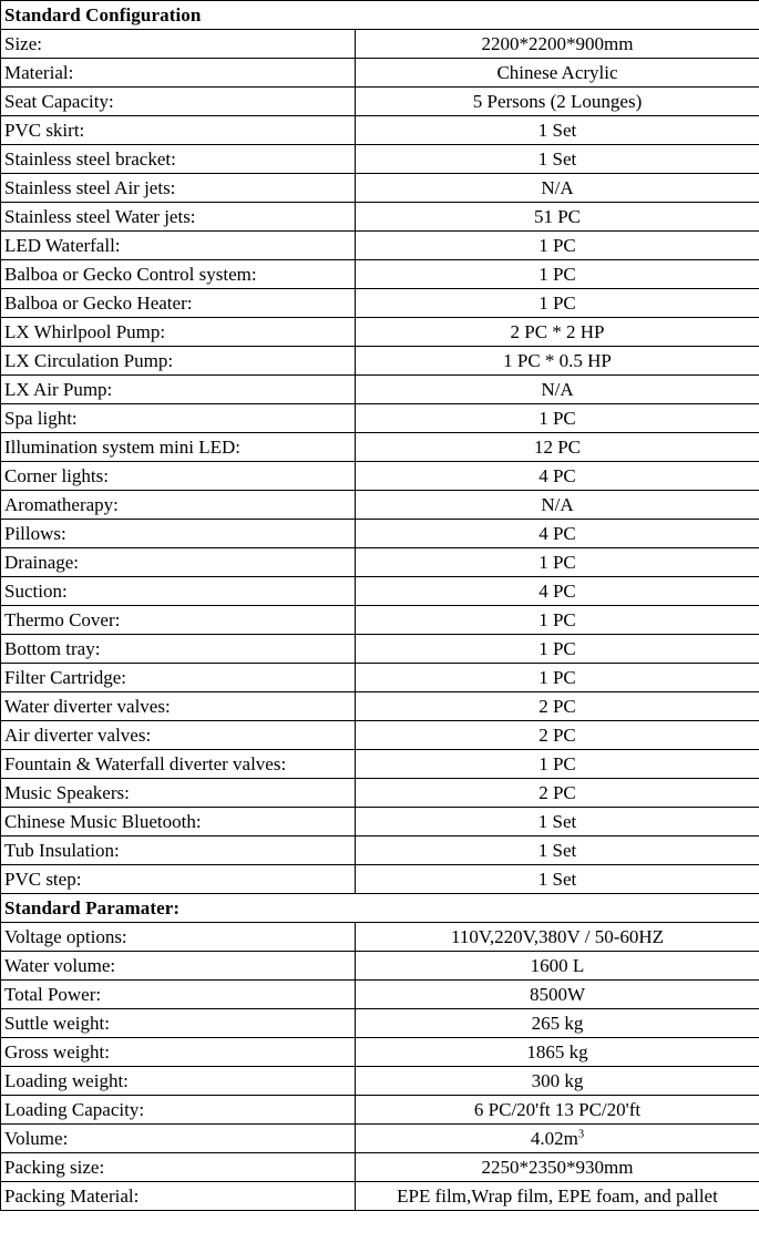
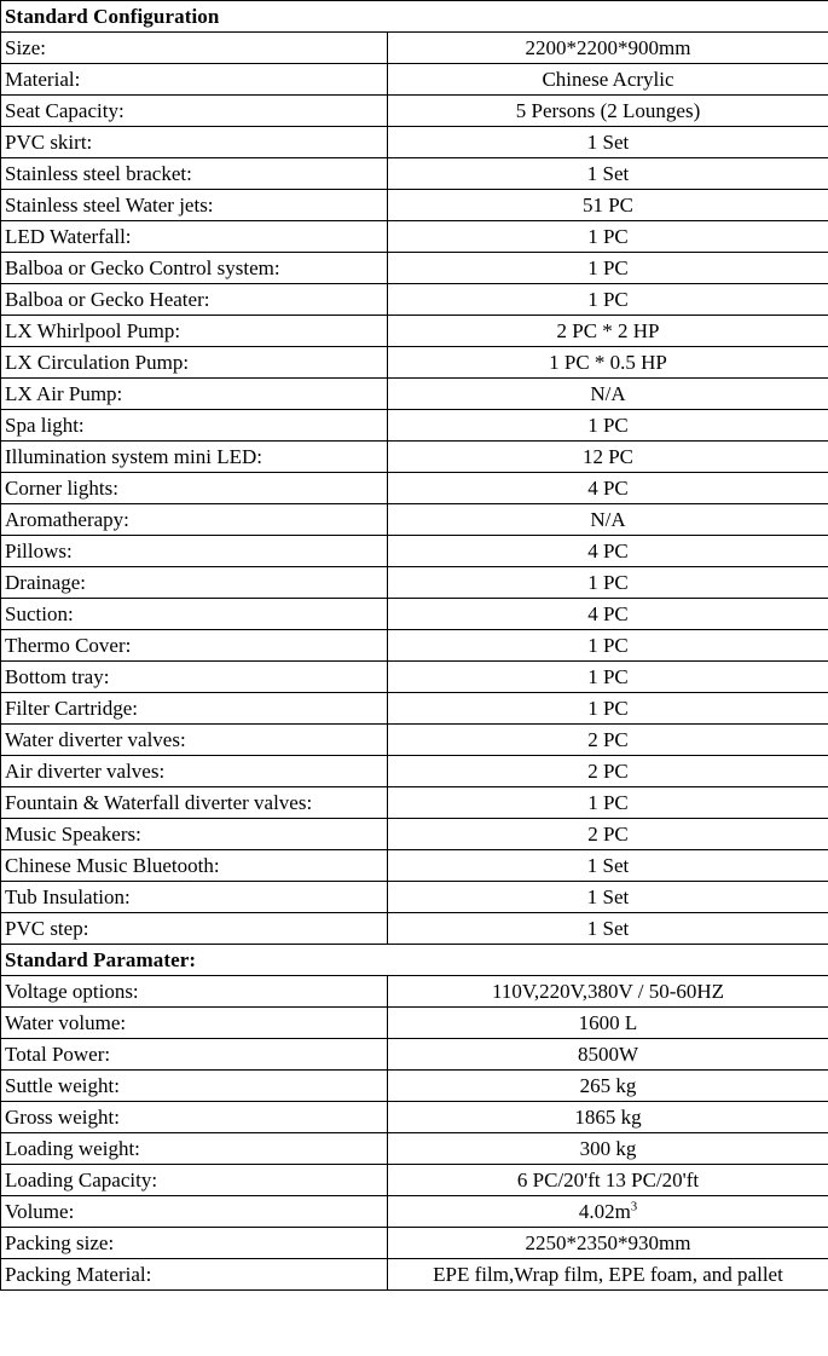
  Standard Configuration
  Size:	2200*2200*900mm
  Material:	Chinese Acrylic
  Seat Capacity:	5 Persons (2 Lounges)
  PVC skirt:	1 Set
  Stainless steel bracket:	1 Set
- Stainless steel Air jets:	N/A
  Stainless steel Water jets:	51 PC
  LED Waterfall:	1 PC
  Balboa or Gecko Control system:	1 PC
  Balboa or Gecko Heater:	1 PC
  LX Whirlpool Pump:	2 PC * 2 HP
  LX Circulation Pump:	1 PC * 0.5 HP
  LX Air Pump:	N/A
  Spa light:	1 PC
  Illumination system mini LED:	12 PC
  Corner lights:	4 PC
  Aromatherapy:	N/A
  Pillows:	4 PC
  Drainage:	1 PC
  Suction:	4 PC
  Thermo Cover:	1 PC
  Bottom tray:	1 PC
  Filter Cartridge:	1 PC
  Water diverter valves:	2 PC
  Air diverter valves:	2 PC
  Fountain & Waterfall diverter valves:	1 PC
  Music Speakers:	2 PC
  Chinese Music Bluetooth:	1 Set
  Tub Insulation:	1 Set
  PVC step:	1 Set
  Standard Paramater:
  Voltage options:	110V,220V,380V / 50-60HZ
  Water volume:	1600 L
  Total Power:	8500W
  Suttle weight:	265 kg
  Gross weight:	1865 kg
  Loading weight:	300 kg
  Loading Capacity:	6 PC/20'ft 13 PC/20'ft
  Volume:	4.02m3
  Packing size:	2250*2350*930mm
  Packing Material:	EPE film,Wrap film, EPE foam, and pallet
